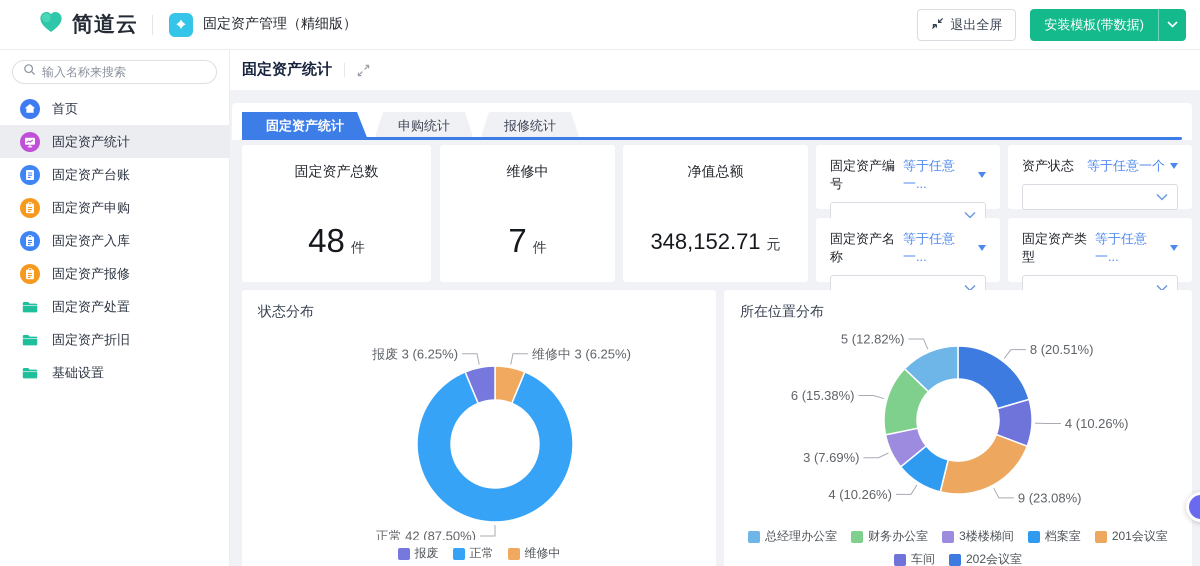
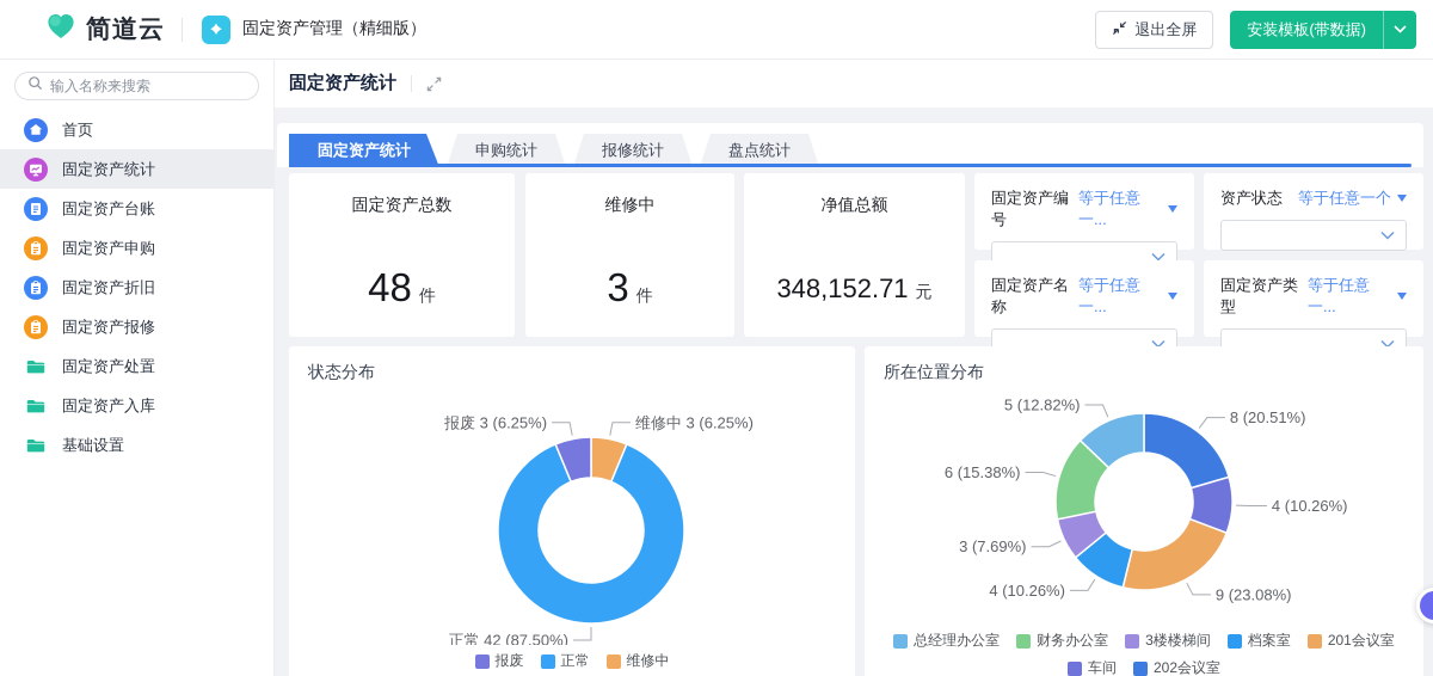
  简道云
  固定资产管理（精细版）
  退出全屏
  安装模板(带数据)
  输入名称来搜索
  首页
  固定资产统计
  固定资产台账
  固定资产申购
- 固定资产入库
+ 固定资产折旧
  固定资产报修
  固定资产处置
- 固定资产折旧
+ 固定资产入库
  基础设置
  固定资产统计
  固定资产统计
  申购统计
  报修统计
+ 盘点统计
  固定资产总数
  48 件
  维修中
- 7 件
+ 3 件
  净值总额
  348,152.71 元
  固定资产编号
  等于任意一...
  资产状态
  等于任意一个
  固定资产名称
  等于任意一...
  固定资产类型
  等于任意一...
  状态分布
  维修中 3 (6.25%)
  正常 42 (87.50%)
  报废 3 (6.25%)
  报废
  正常
  维修中
  所在位置分布
  8 (20.51%)
  4 (10.26%)
  9 (23.08%)
  4 (10.26%)
  3 (7.69%)
  6 (15.38%)
  5 (12.82%)
  总经理办公室
  财务办公室
  3楼楼梯间
  档案室
  201会议室
  车间
  202会议室
